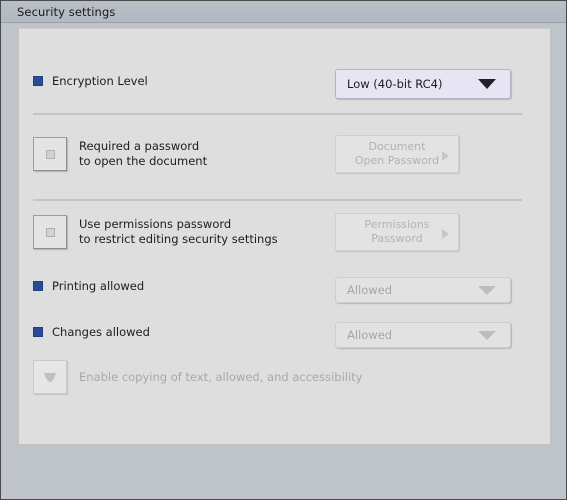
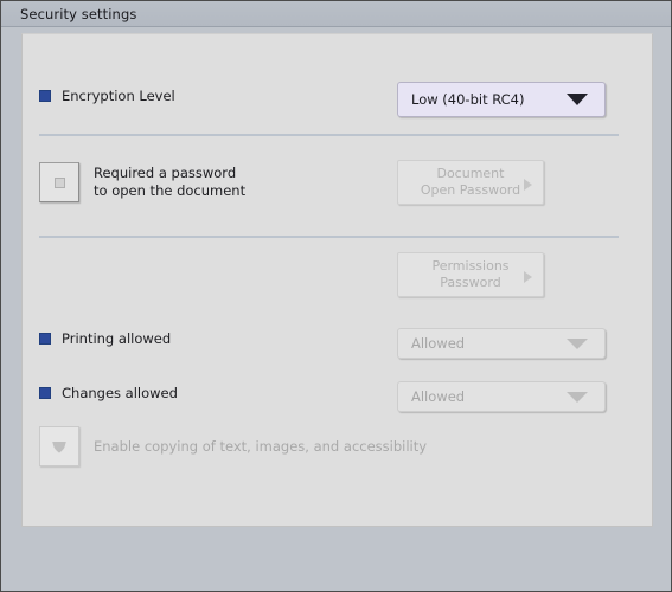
  Security settings
  Encryption Level
  Low (40-bit RC4)
  Required a password
  to open the document
  Document
  Open Password
- Use permissions password
- to restrict editing security settings
  Permissions
  Password
  Printing allowed
  Allowed
  Changes allowed
  Allowed
- Enable copying of text, allowed, and accessibility
+ Enable copying of text, images, and accessibility
